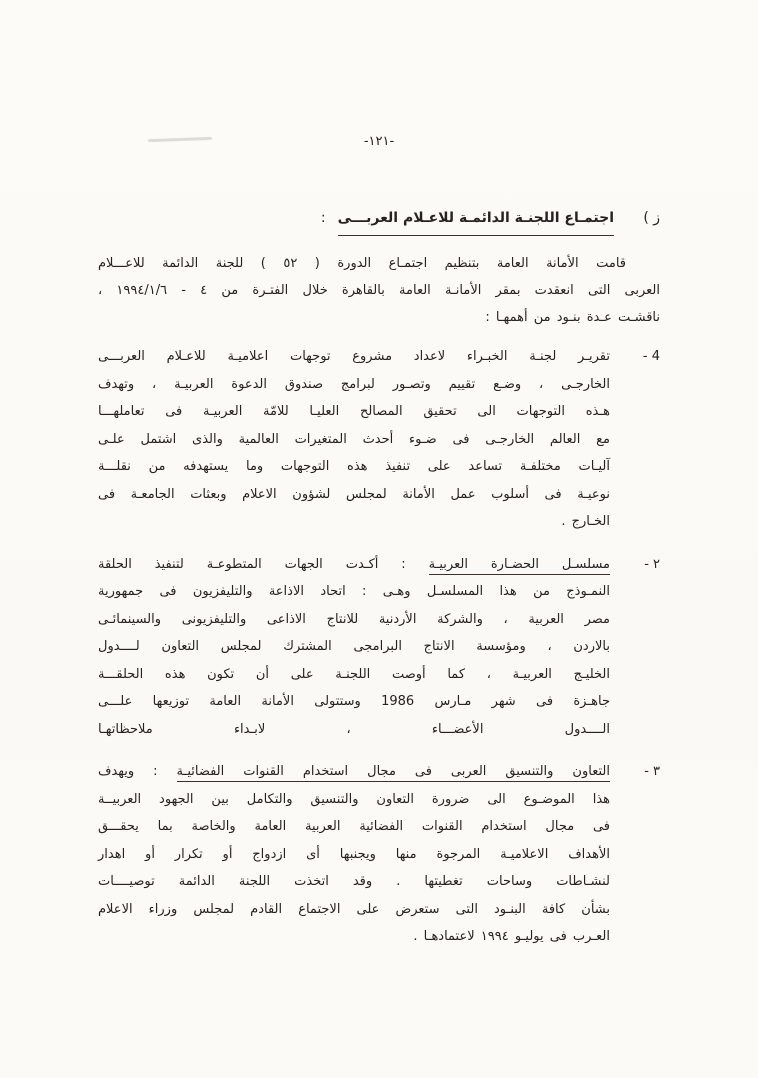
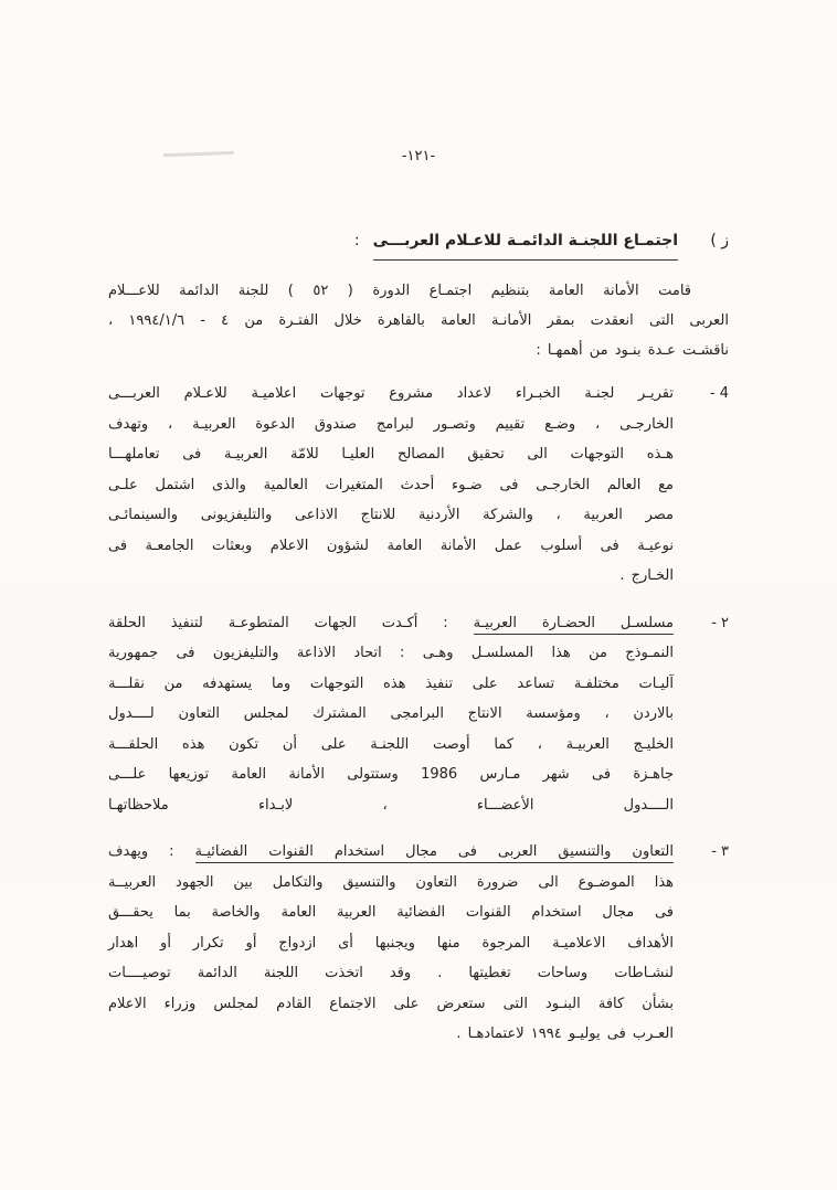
  -١٢١-
  ز )
  اجتمـاع اللجنـة الدائمـة للاعـلام العربـــى
  :
  قامت الأمانة العامة بتنظيم اجتمـاع الدورة ( ٥٢ ) للجنة الدائمة للاعـــلام
  العربى التى انعقدت بمقر الأمانـة العامة بالقاهرة خلال الفتـرة من ٤ - ١٩٩٤/١/٦ ،
  ناقشـت عـدة بنـود من أهمهـا :
  4 -
  تقريـر لجنـة الخبـراء لاعداد مشروع توجهات اعلاميـة للاعـلام العربـــى
  الخارجـى ، وضـع تقييم وتصـور لبرامج صندوق الدعوة العربيـة ، وتهدف
  هـذه التوجهات الى تحقيق المصالح العليـا للامّة العربيـة فى تعاملهـــا
  مع العالم الخارجـى فى ضـوء أحدث المتغيرات العالمية والذى اشتمل علـى
- آليـات مختلفـة تساعد على تنفيذ هذه التوجهات وما يستهدفه من نقلـــة
+ مصر العربية ، والشركة الأردنية للانتاج الاذاعى والتليفزيونى والسينمائـى
- نوعيـة فى أسلوب عمل الأمانة لمجلس لشؤون الاعلام وبعثات الجامعـة فى
+ نوعيـة فى أسلوب عمل الأمانة العامة لشؤون الاعلام وبعثات الجامعـة فى
  الخـارج .
  ٢ -
  مسلسـل الحضـارة العربيـة : أكـدت الجهات المتطوعـة لتنفيذ الحلقة
  النمـوذج من هذا المسلسـل وهـى : اتحاد الاذاعة والتليفزيون فى جمهورية
- مصر العربية ، والشركة الأردنية للانتاج الاذاعى والتليفزيونى والسينمائـى
+ آليـات مختلفـة تساعد على تنفيذ هذه التوجهات وما يستهدفه من نقلـــة
  بالاردن ، ومؤسسة الانتاج البرامجى المشترك لمجلس التعاون لــــدول
  الخليـج العربيـة ، كما أوصت اللجنـة على أن تكون هذه الحلقـــة
  جاهـزة فى شهر مـارس 1986 وستتولى الأمانة العامة توزيعها علـــى
  الــــدول الأعضـــاء ، لابـداء ملاحظاتهـا
  ٣ -
  التعاون والتنسيق العربى فى مجال استخدام القنوات الفضائيـة : ويهدف
  هذا الموضـوع الى ضرورة التعاون والتنسيق والتكامل بين الجهود العربيــة
  فى مجال استخدام القنوات الفضائية العربية العامة والخاصة بما يحقـــق
  الأهداف الاعلاميـة المرجوة منها ويجنبها أى ازدواج أو تكرار أو اهدار
  لنشـاطات وساحات تغطيتها . وقد اتخذت اللجنة الدائمة توصيــــات
  بشأن كافة البنـود التى ستعرض على الاجتماع القادم لمجلس وزراء الاعلام
  العـرب فى يوليـو ١٩٩٤ لاعتمادهـا .
